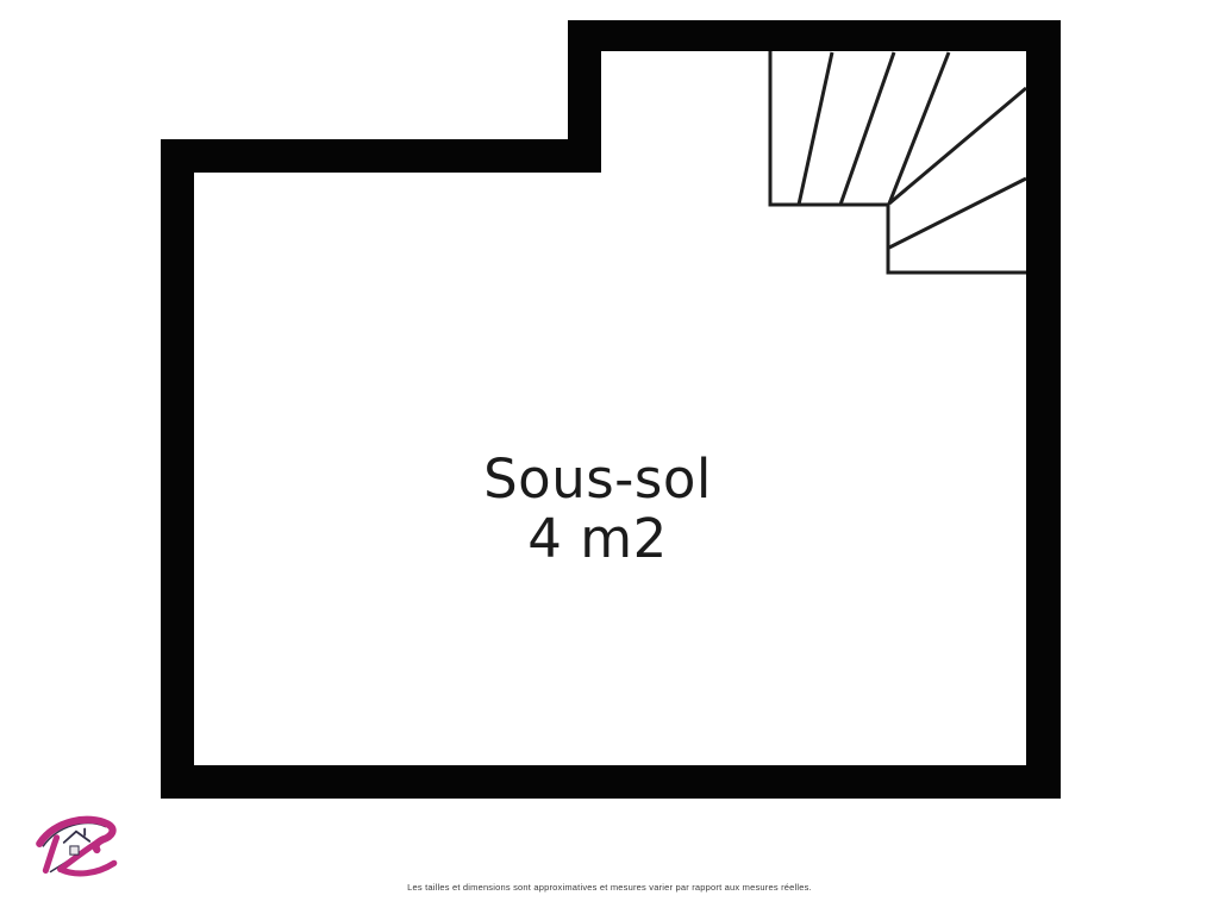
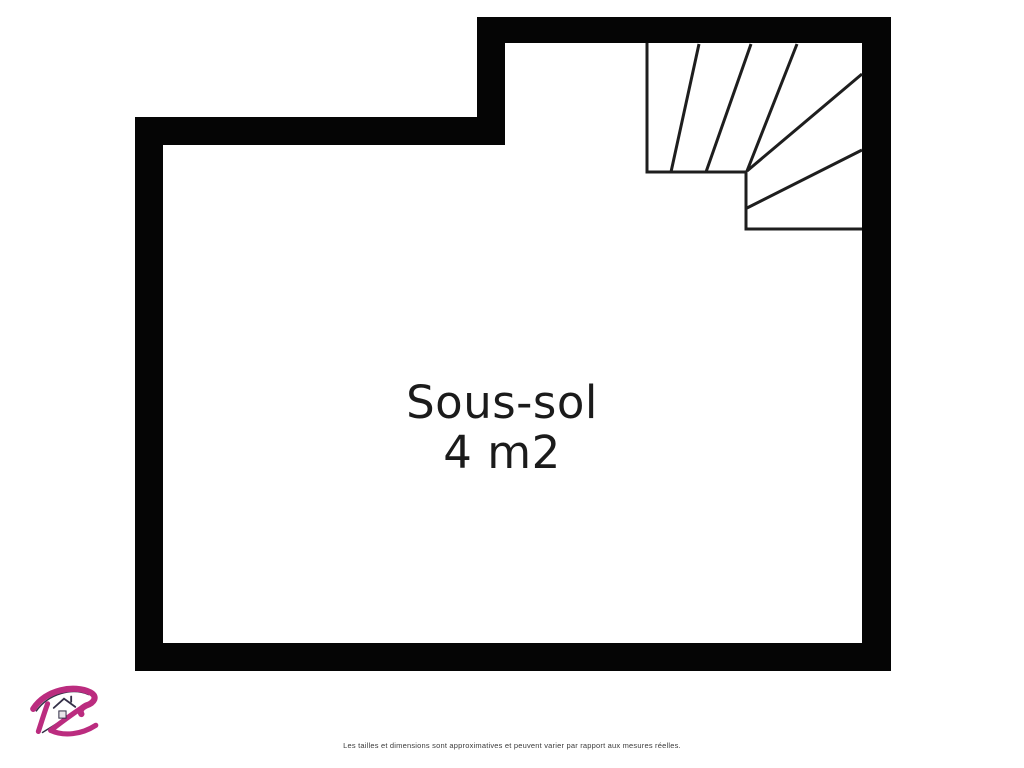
  Sous-sol
  4 m2
- Les tailles et dimensions sont approximatives et mesures varier par rapport aux mesures réelles.
+ Les tailles et dimensions sont approximatives et peuvent varier par rapport aux mesures réelles.
